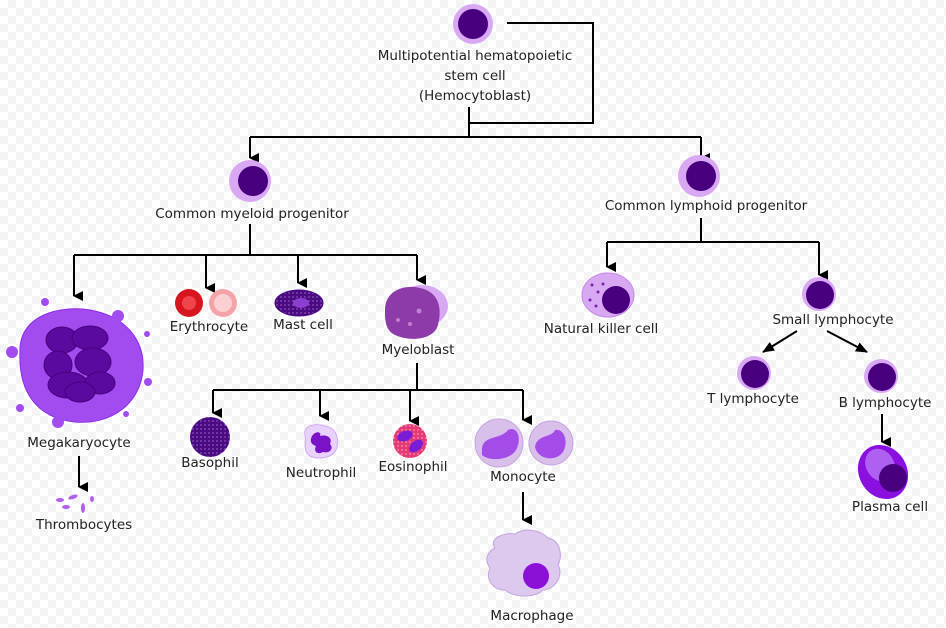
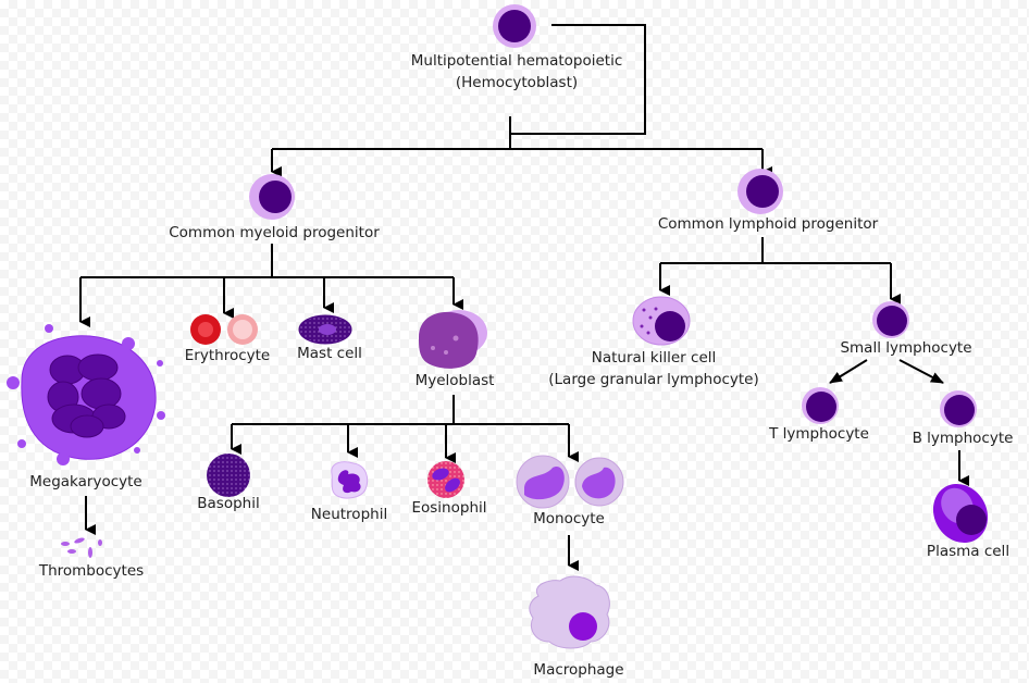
  Multipotential hematopoietic
- stem cell
  (Hemocytoblast)
  Common myeloid progenitor
  Common lymphoid progenitor
  Megakaryocyte
  Thrombocytes
  Erythrocyte
  Mast cell
  Myeloblast
  Basophil
  Neutrophil
  Eosinophil
  Monocyte
  Macrophage
  Natural killer cell
+ (Large granular lymphocyte)
  Small lymphocyte
  T lymphocyte
  B lymphocyte
  Plasma cell
